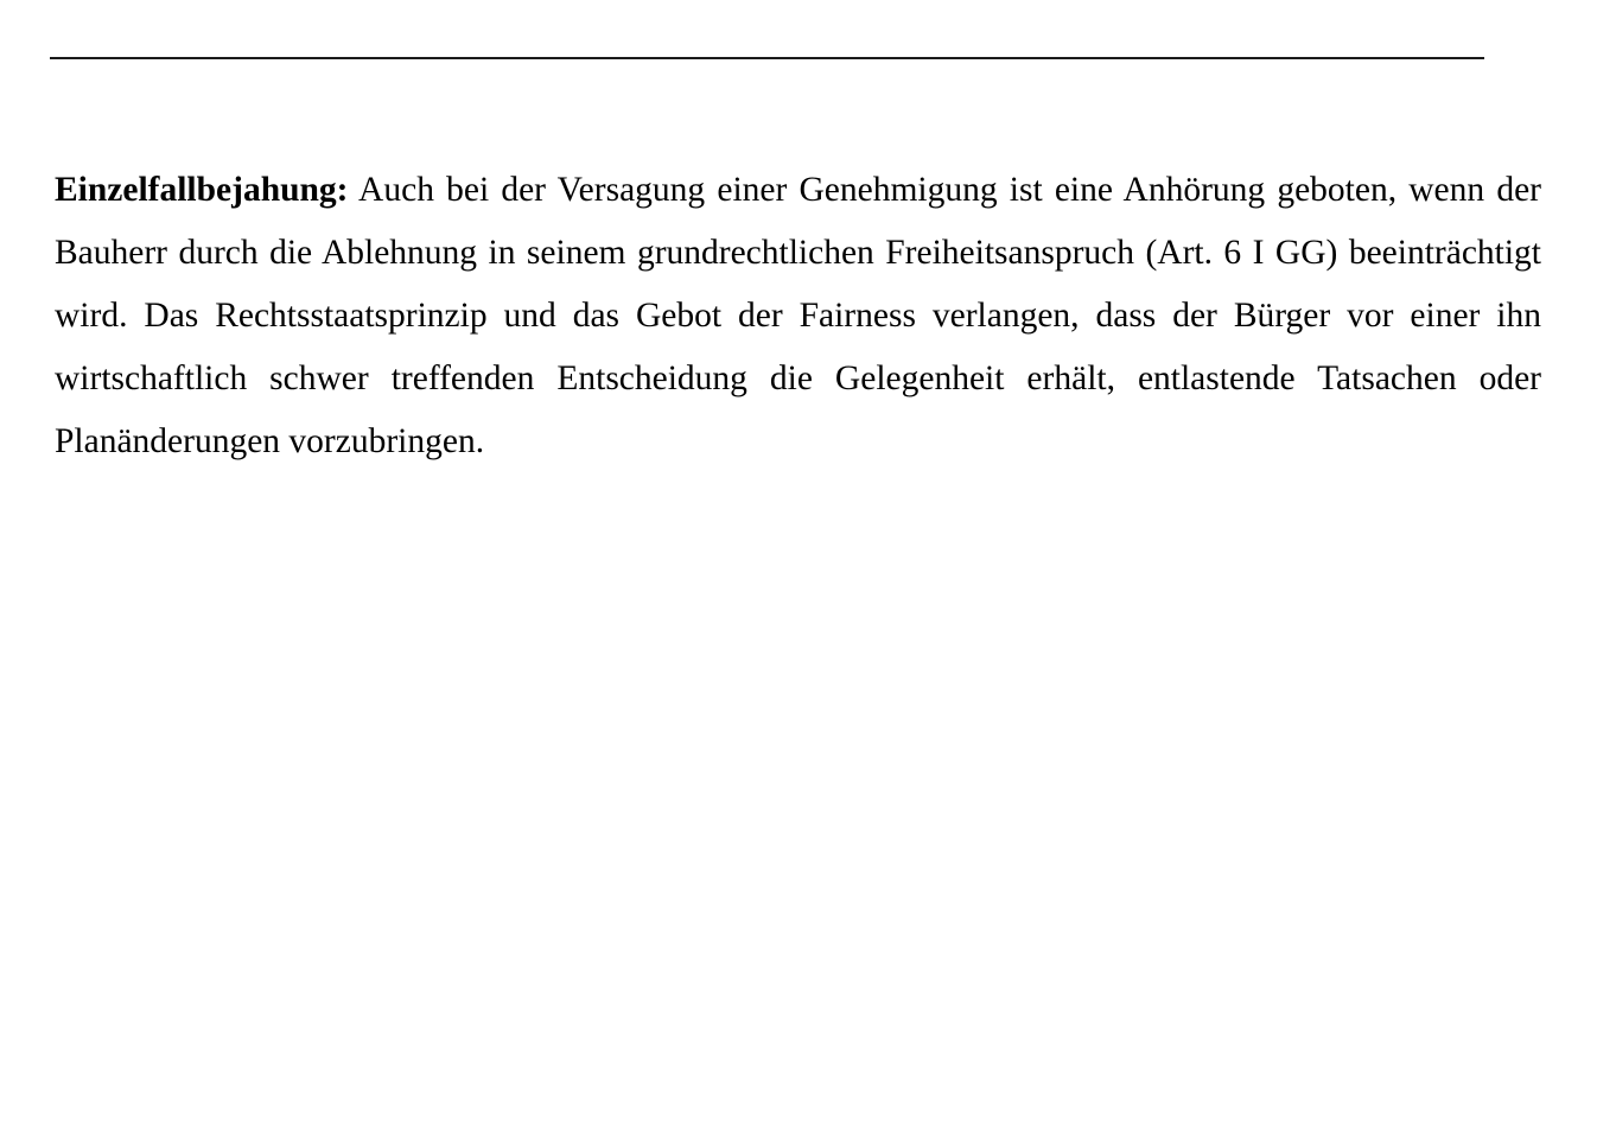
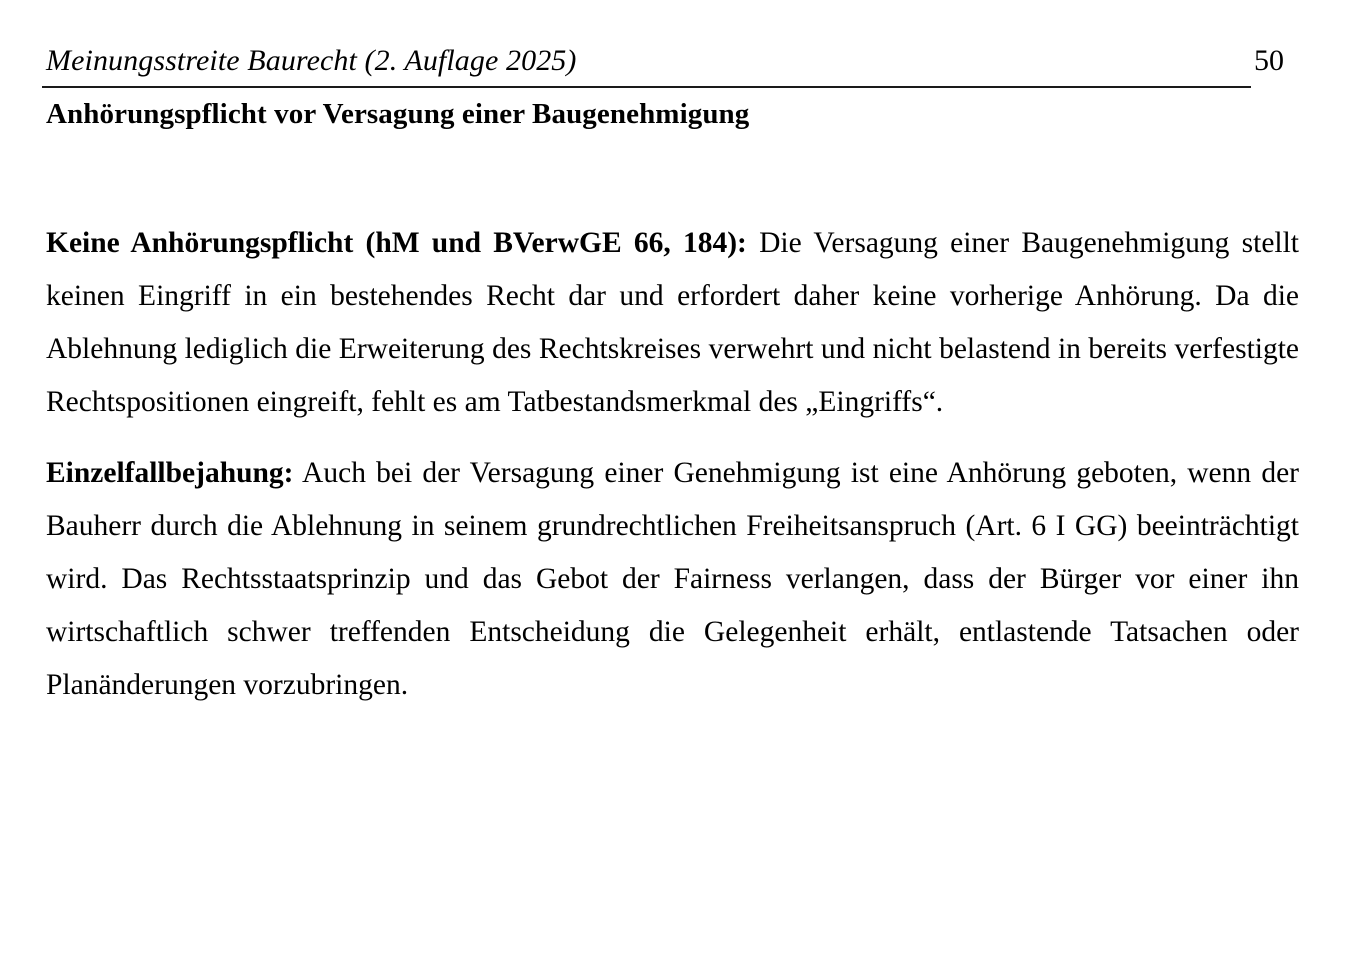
+ Meinungsstreite Baurecht (2. Auflage 2025)
+ 50
+ Anhörungspflicht vor Versagung einer Baugenehmigung
+ Keine Anhörungspflicht (hM und BVerwGE 66, 184): Die Versagung einer Baugenehmigung stellt keinen Eingriff in ein bestehendes Recht dar und erfordert daher keine vorherige Anhörung. Da die Ablehnung lediglich die Erweiterung des Rechtskreises verwehrt und nicht belastend in bereits verfestigte Rechtspositionen eingreift, fehlt es am Tatbestandsmerkmal des „Eingriffs“.
  Einzelfallbejahung: Auch bei der Versagung einer Genehmigung ist eine Anhörung geboten, wenn der Bauherr durch die Ablehnung in seinem grundrechtlichen Freiheitsanspruch (Art. 6 I GG) beeinträchtigt wird. Das Rechtsstaatsprinzip und das Gebot der Fairness verlangen, dass der Bürger vor einer ihn wirtschaftlich schwer treffenden Entscheidung die Gelegenheit erhält, entlastende Tatsachen oder Planänderungen vorzubringen.
